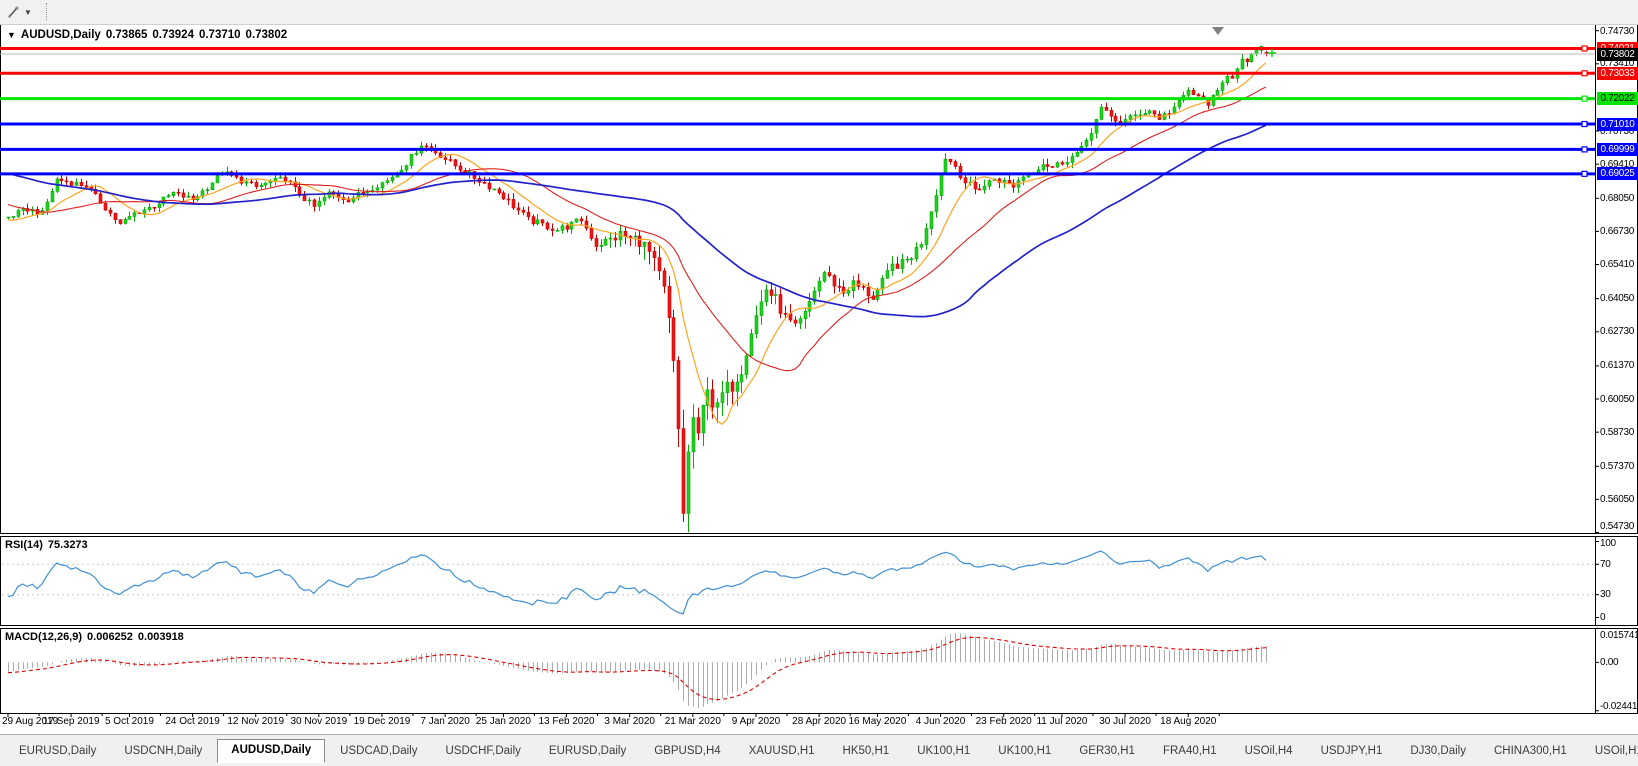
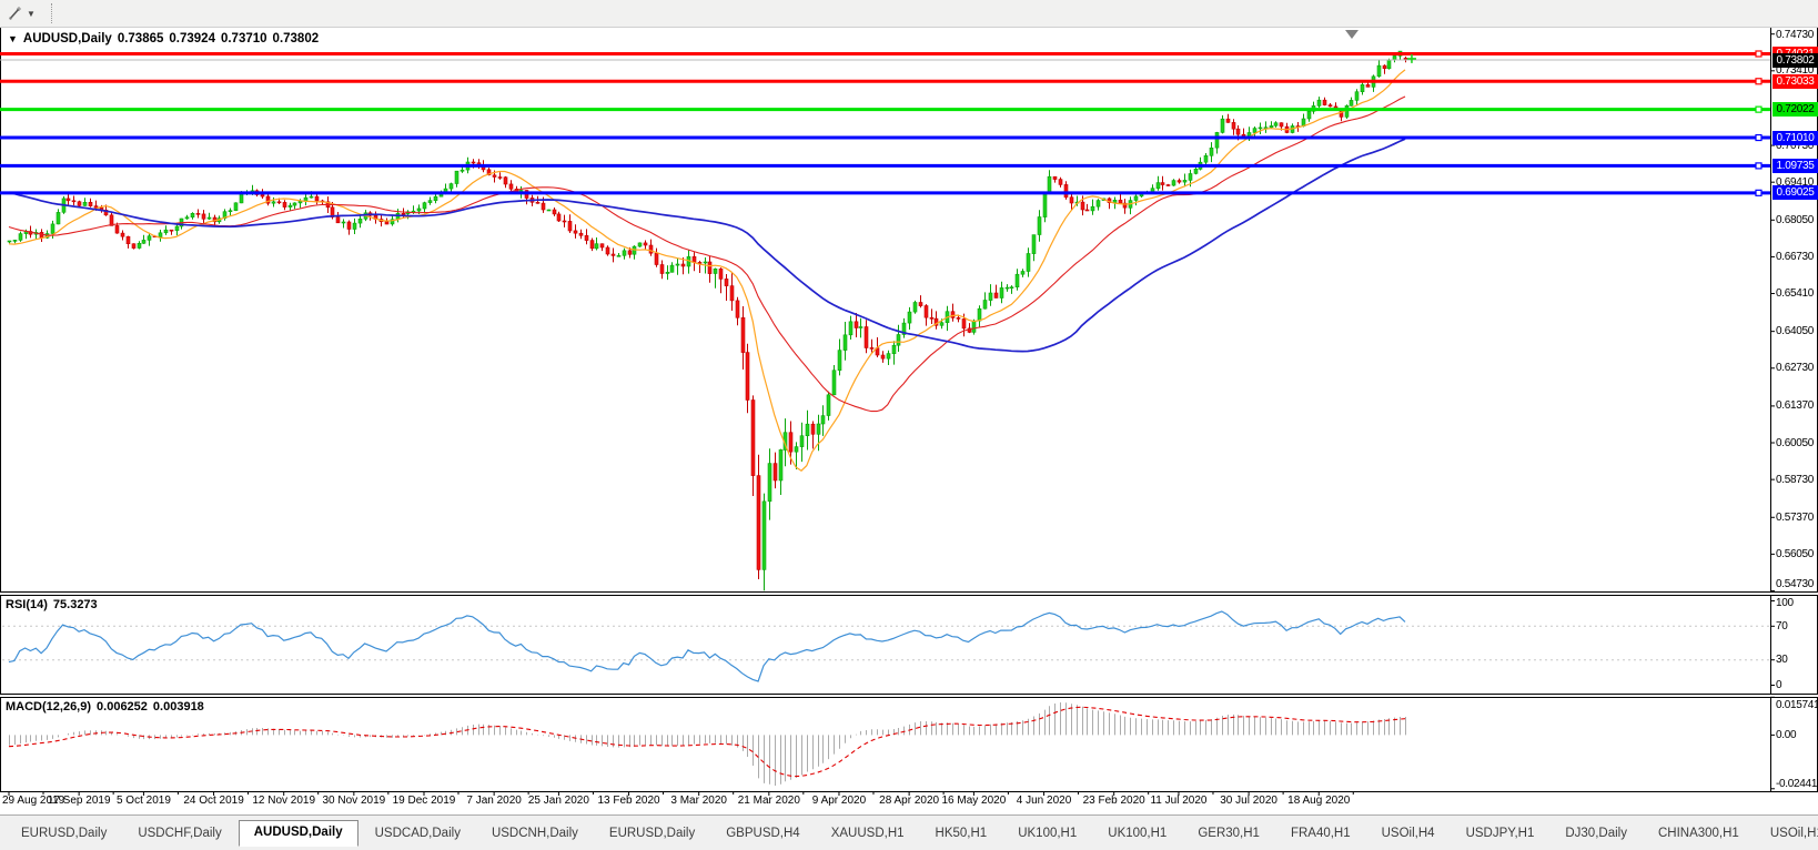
  ▼
  ▼ AUDUSD,Daily 0.73865 0.73924 0.73710 0.73802
  RSI(14) 75.3273
  MACD(12,26,9) 0.006252 0.003918
  0.74730
  0.73410
  0.70730
  0.69410
  0.68050
  0.66730
  0.65410
  0.64050
  0.62730
  0.61370
  0.60050
  0.58730
  0.57370
  0.56050
  0.54730
  100
  70
  30
  0
  0.015741
  0.00
  -0.02441
  0.73033
  0.72022
  0.71010
- 0.69999
+ 1.09735
  0.69025
  0.73802
  29 Aug 2019
  17 Sep 2019
  5 Oct 2019
  24 Oct 2019
  12 Nov 2019
  30 Nov 2019
  19 Dec 2019
  7 Jan 2020
  25 Jan 2020
  13 Feb 2020
  3 Mar 2020
  21 Mar 2020
  9 Apr 2020
  28 Apr 2020
  16 May 2020
  4 Jun 2020
  23 Feb 2020
  11 Jul 2020
  30 Jul 2020
  18 Aug 2020
  EURUSD,Daily
- USDCNH,Daily
+ USDCHF,Daily
  AUDUSD,Daily
  USDCAD,Daily
- USDCHF,Daily
+ USDCNH,Daily
  EURUSD,Daily
  GBPUSD,H4
  XAUUSD,H1
  HK50,H1
  UK100,H1
  UK100,H1
  GER30,H1
  FRA40,H1
  USOil,H4
  USDJPY,H1
  DJ30,Daily
  CHINA300,H1
  USOil,H
